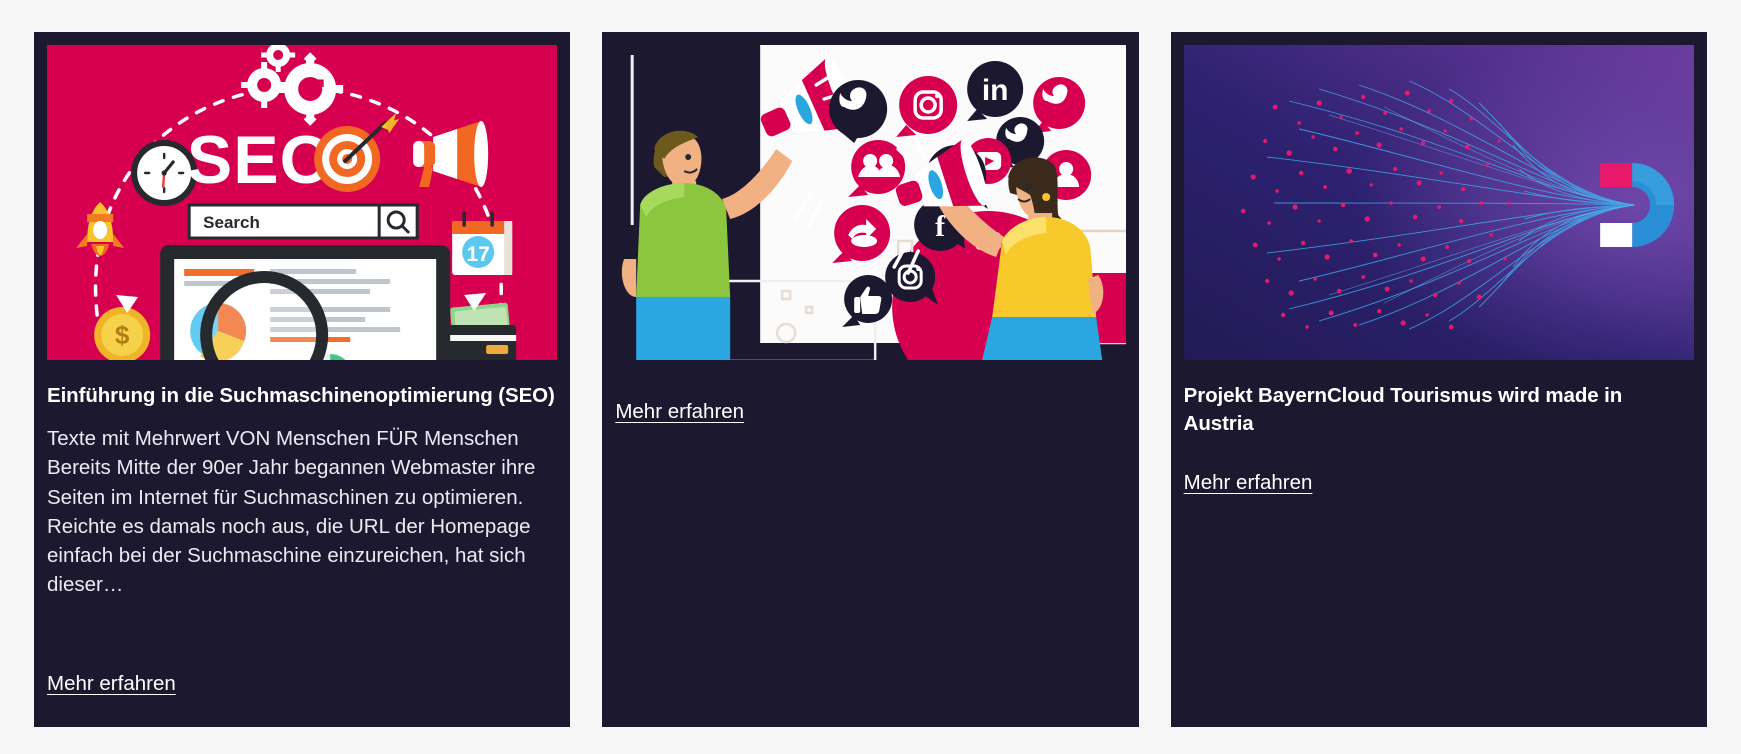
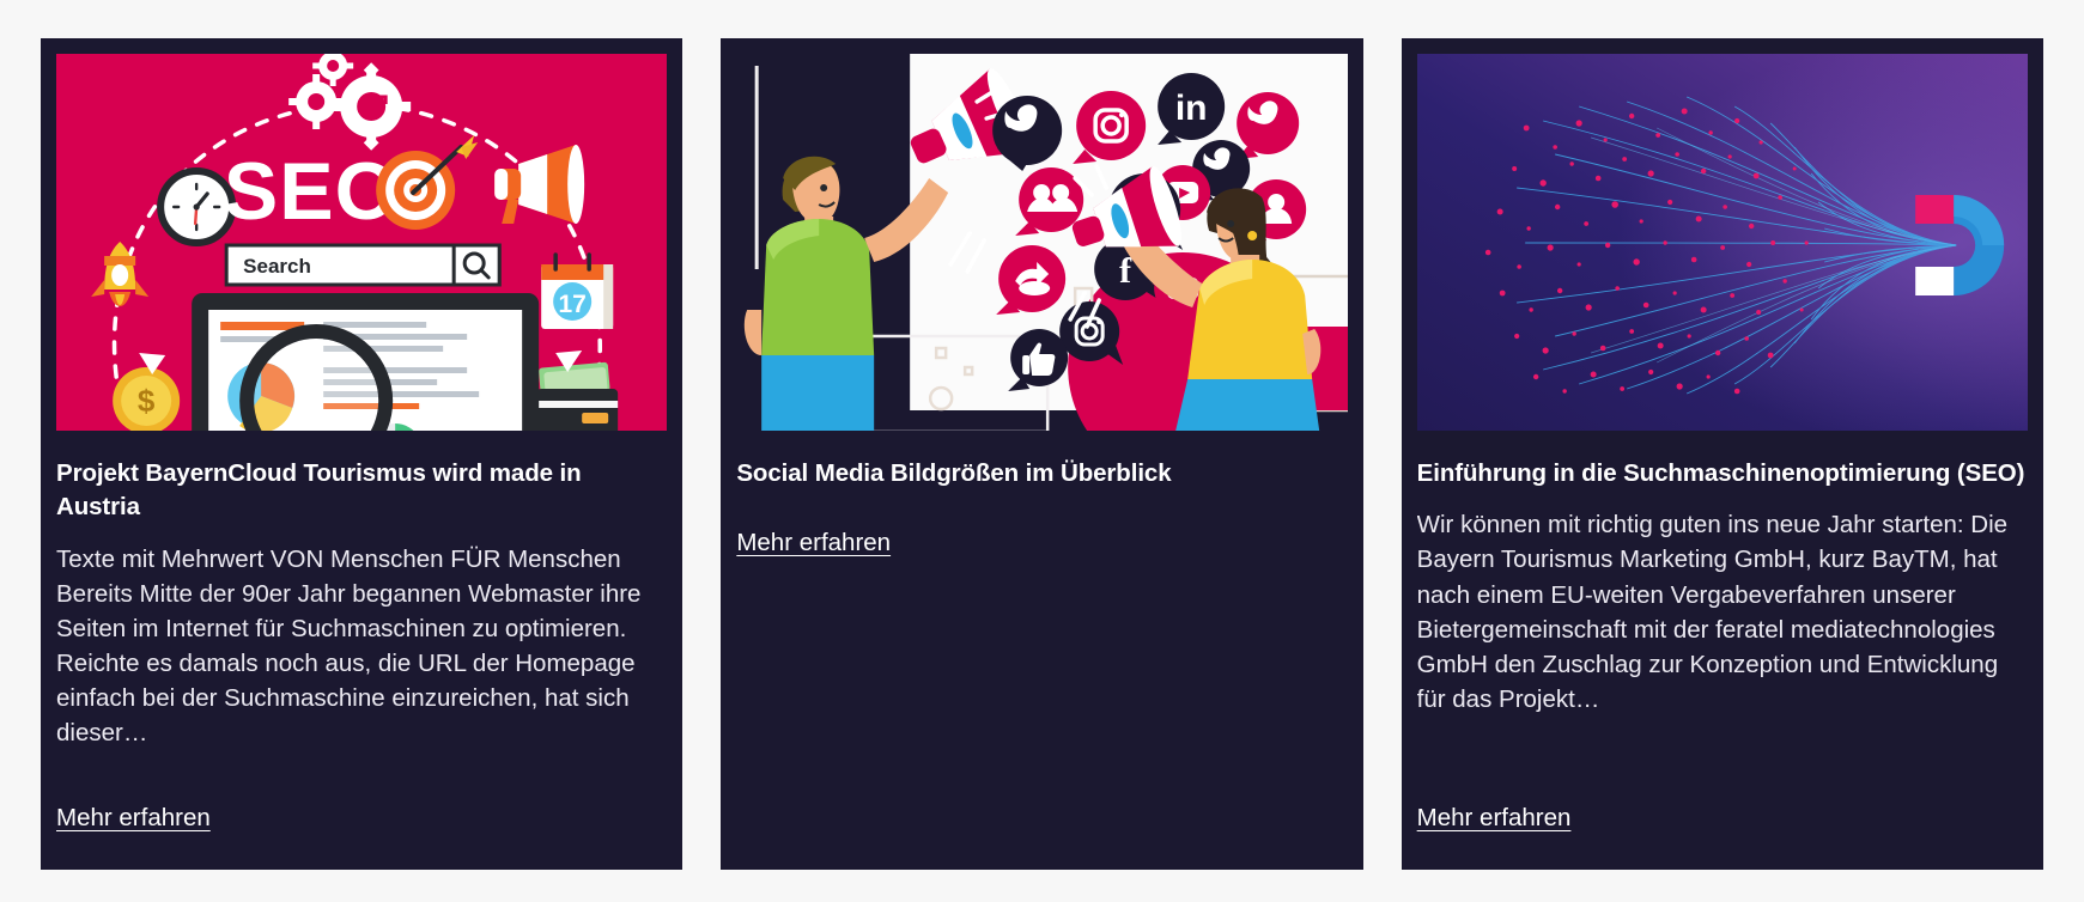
  $
  17
  SEO
  Search
- Einführung in die Suchmaschinenoptimierung (SEO)
+ Projekt BayernCloud Tourismus wird made in Austria
  Texte mit Mehrwert VON Menschen FÜR Menschen Bereits Mitte der 90er Jahr begannen Webmaster ihre Seiten im Internet für Suchmaschinen zu optimieren. Reichte es damals noch aus, die URL der Homepage einfach bei der Suchmaschine einzureichen, hat sich dieser…
  Mehr erfahren
  in
  f
+ Social Media Bildgrößen im Überblick
  Mehr erfahren
- Projekt BayernCloud Tourismus wird made in Austria
+ Einführung in die Suchmaschinenoptimierung (SEO)
+ Wir können mit richtig guten ins neue Jahr starten: Die Bayern Tourismus Marketing GmbH, kurz BayTM, hat nach einem EU-weiten Vergabeverfahren unserer Bietergemeinschaft mit der feratel mediatechnologies GmbH den Zuschlag zur Konzeption und Entwicklung für das Projekt…
  Mehr erfahren
